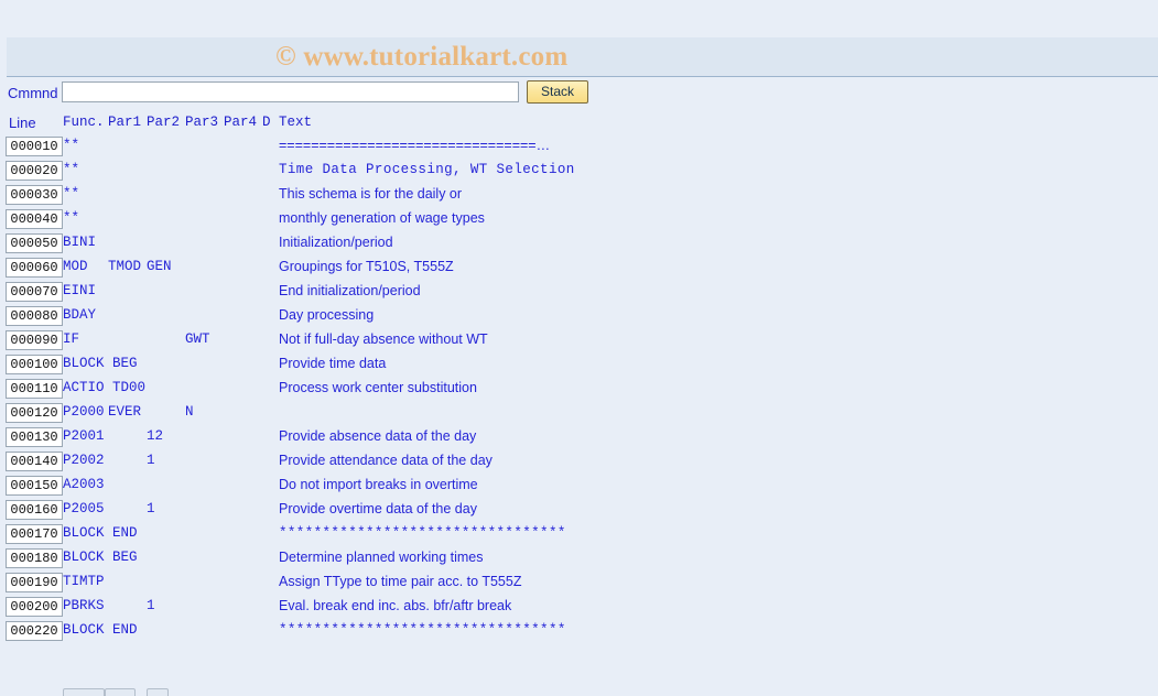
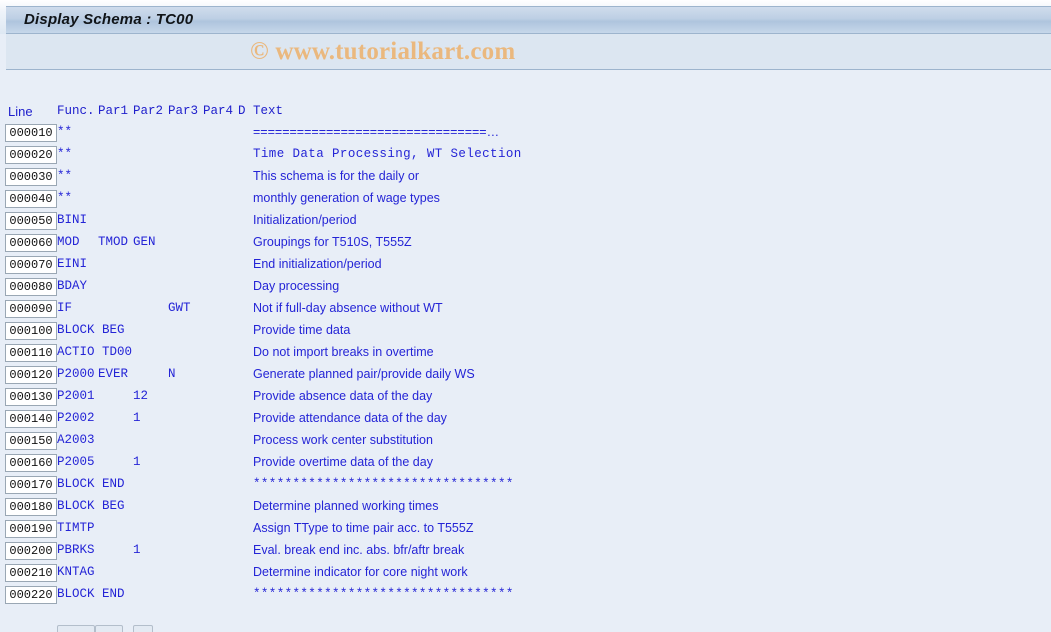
+ Display Schema : TC00
  © www.tutorialkart.com
- Cmmnd
- Stack
  Line
  Func.
  Par1
  Par2
  Par3
  Par4
  D
  Text
  000010
  **
  ================================…
  000020
  **
  Time Data Processing, WT Selection
  000030
  **
  This schema is for the daily or
  000040
  **
  monthly generation of wage types
  000050
  BINI
  Initialization/period
  000060
  MOD
  TMOD
  GEN
  Groupings for T510S, T555Z
  000070
  EINI
  End initialization/period
  000080
  BDAY
  Day processing
  000090
  IF
  GWT
  Not if full-day absence without WT
  000100
  BLOCK BEG
  Provide time data
  000110
  ACTIO TD00
- Process work center substitution
+ Do not import breaks in overtime
  000120
  P2000
  EVER
  N
+ Generate planned pair/provide daily WS
  000130
  P2001
  12
  Provide absence data of the day
  000140
  P2002
  1
  Provide attendance data of the day
  000150
  A2003
- Do not import breaks in overtime
+ Process work center substitution
  000160
  P2005
  1
  Provide overtime data of the day
  000170
  BLOCK END
  *********************************
  000180
  BLOCK BEG
  Determine planned working times
  000190
  TIMTP
  Assign TType to time pair acc. to T555Z
  000200
  PBRKS
  1
  Eval. break end inc. abs. bfr/aftr break
+ 000210
+ KNTAG
+ Determine indicator for core night work
  000220
  BLOCK END
  *********************************
